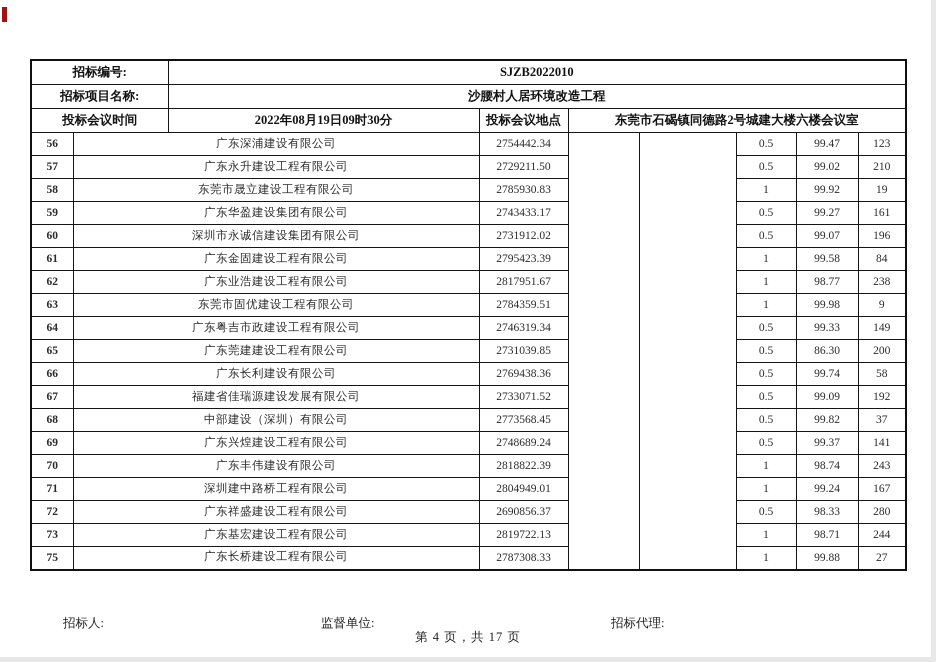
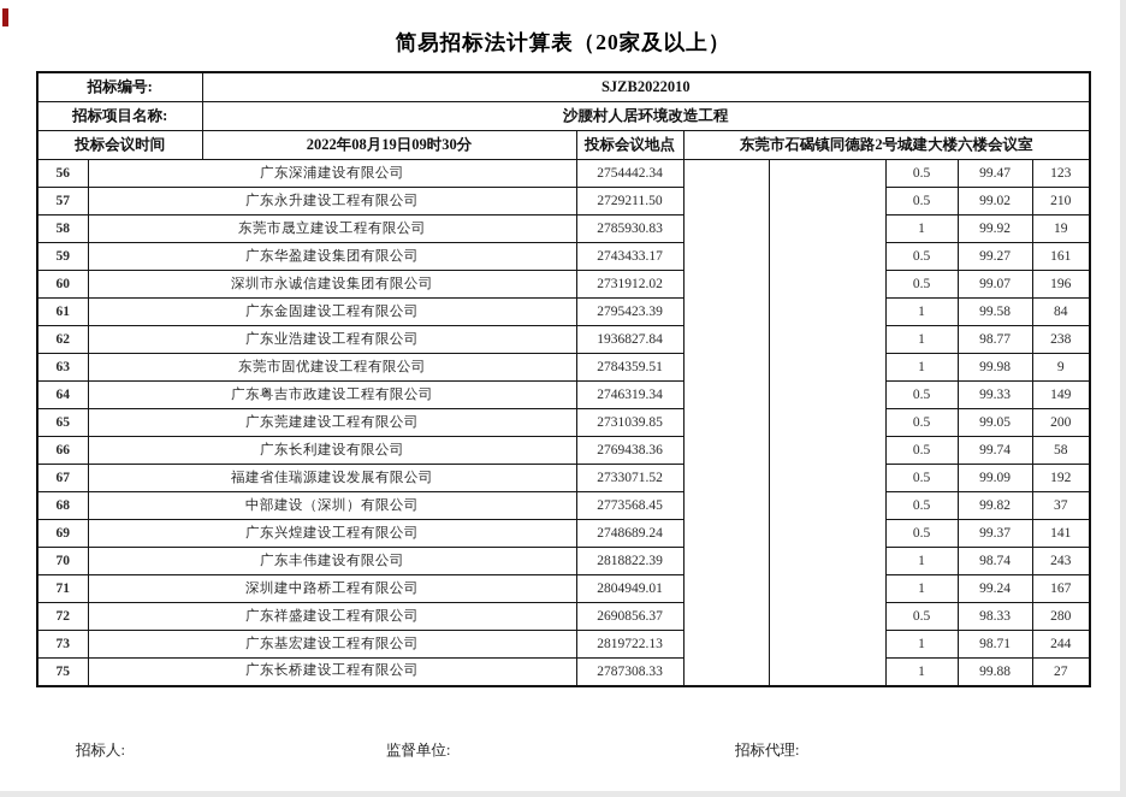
+ 简易招标法计算表（20家及以上）
  招标编号:	SJZB2022010
  招标项目名称:	沙腰村人居环境改造工程
  投标会议时间	2022年08月19日09时30分	投标会议地点	东莞市石碣镇同德路2号城建大楼六楼会议室
  56	广东深浦建设有限公司	2754442.34			0.5	99.47	123
  57	广东永升建设工程有限公司	2729211.50	0.5	99.02	210
  58	东莞市晟立建设工程有限公司	2785930.83	1	99.92	19
  59	广东华盈建设集团有限公司	2743433.17	0.5	99.27	161
  60	深圳市永诚信建设集团有限公司	2731912.02	0.5	99.07	196
  61	广东金固建设工程有限公司	2795423.39	1	99.58	84
- 62	广东业浩建设工程有限公司	2817951.67	1	98.77	238
+ 62	广东业浩建设工程有限公司	1936827.84	1	98.77	238
  63	东莞市固优建设工程有限公司	2784359.51	1	99.98	9
  64	广东粤吉市政建设工程有限公司	2746319.34	0.5	99.33	149
- 65	广东莞建建设工程有限公司	2731039.85	0.5	86.30	200
+ 65	广东莞建建设工程有限公司	2731039.85	0.5	99.05	200
  66	广东长利建设有限公司	2769438.36	0.5	99.74	58
  67	福建省佳瑞源建设发展有限公司	2733071.52	0.5	99.09	192
  68	中部建设（深圳）有限公司	2773568.45	0.5	99.82	37
  69	广东兴煌建设工程有限公司	2748689.24	0.5	99.37	141
  70	广东丰伟建设有限公司	2818822.39	1	98.74	243
  71	深圳建中路桥工程有限公司	2804949.01	1	99.24	167
  72	广东祥盛建设工程有限公司	2690856.37	0.5	98.33	280
  73	广东基宏建设工程有限公司	2819722.13	1	98.71	244
  75	广东长桥建设工程有限公司	2787308.33	1	99.88	27
  招标人:
  监督单位:
  招标代理:
- 第 4 页，共 17 页
